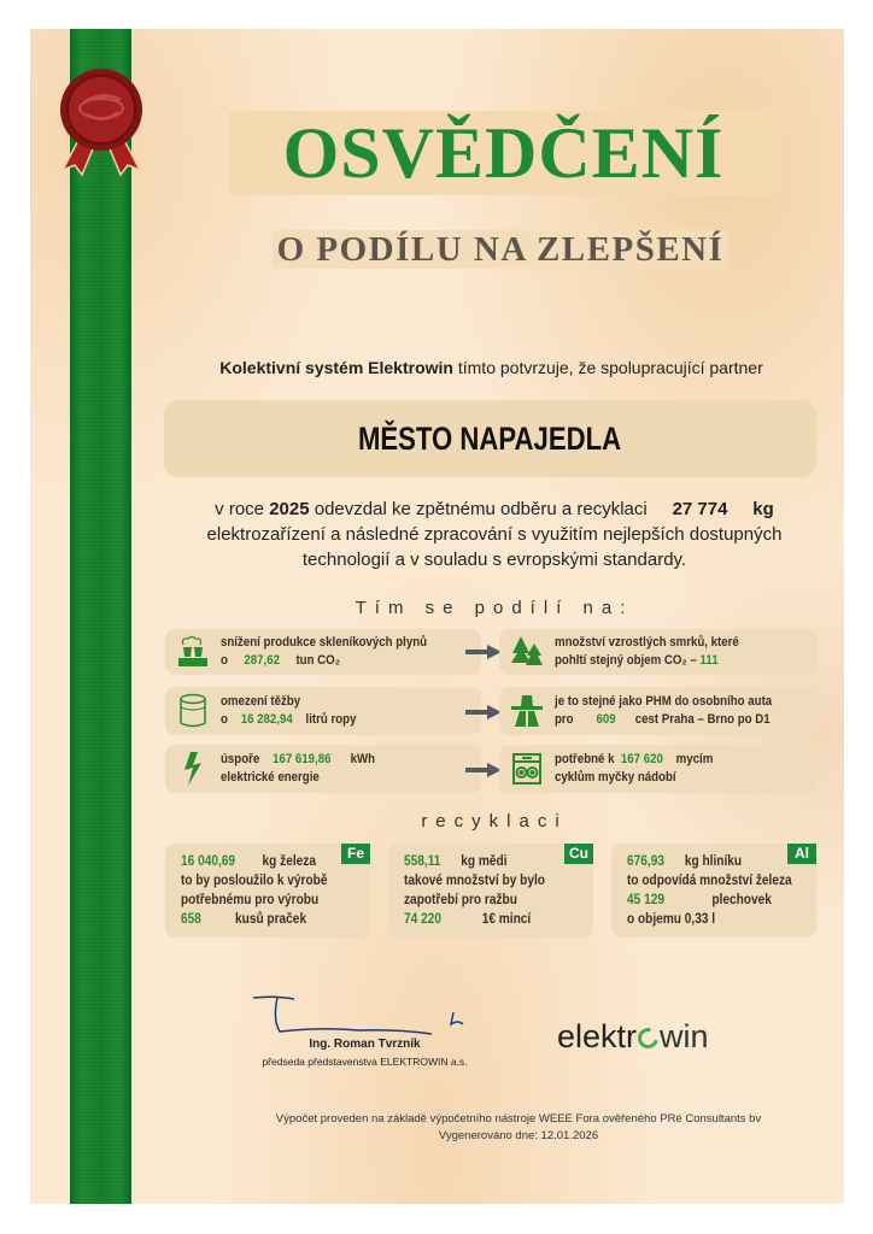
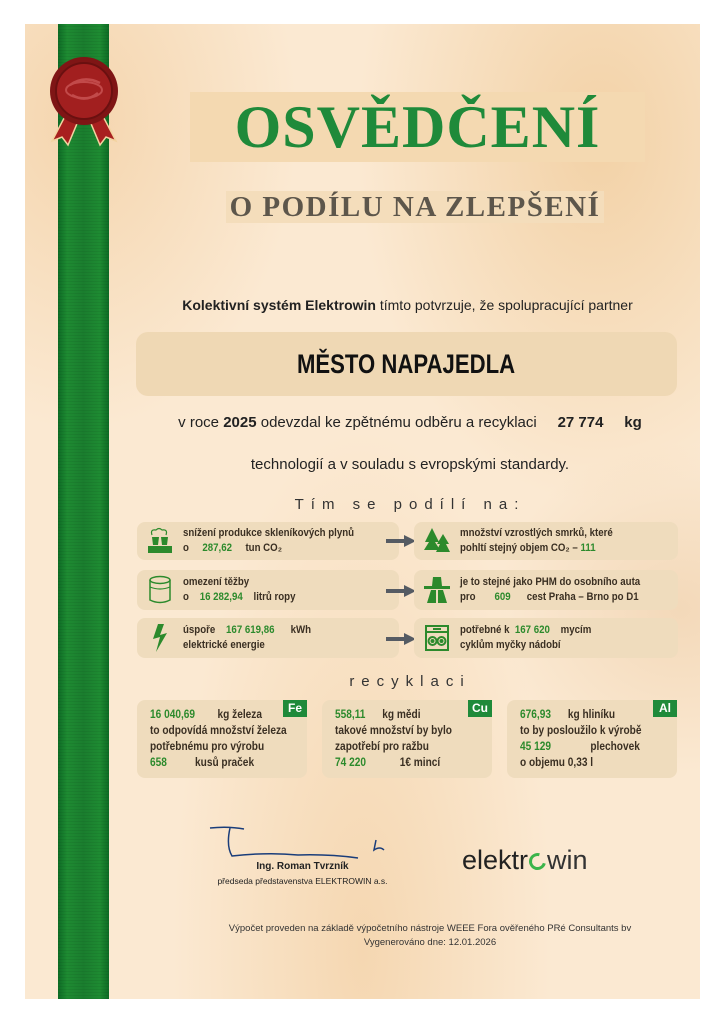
  OSVĚDČENÍ
  O PODÍLU NA ZLEPŠENÍ
  Kolektivní systém Elektrowin tímto potvrzuje, že spolupracující partner
  MĚSTO NAPAJEDLA
  v roce 2025 odevzdal ke zpětnému odběru a recyklaci 27 774 kg
- elektrozařízení a následné zpracování s využitím nejlepších dostupných
  technologií a v souladu s evropskými standardy.
  Tím se podílí na:
  snížení produkce skleníkových plynů
  o 287,62 tun CO₂
  množství vzrostlých smrků, které
  pohltí stejný objem CO₂ – 111
  omezení těžby
  o 16 282,94 litrů ropy
  je to stejné jako PHM do osobního auta
  pro 609 cest Praha – Brno po D1
  úspoře 167 619,86 kWh
  elektrické energie
  potřebné k 167 620 mycím
  cyklům myčky nádobí
  recyklaci
  Fe
  16 040,69 kg železa
- to by posloužilo k výrobě
+ to odpovídá množství železa
  potřebnému pro výrobu
  658 kusů praček
  Cu
  558,11 kg mědi
  takové množství by bylo
  zapotřebí pro ražbu
  74 220 1€ mincí
  Al
  676,93 kg hliníku
- to odpovídá množství železa
+ to by posloužilo k výrobě
  45 129 plechovek
  o objemu 0,33 l
  Ing. Roman Tvrzník
  předseda představenstva ELEKTROWIN a.s.
  elektr win
  Výpočet proveden na základě výpočetního nástroje WEEE Fora ověřeného PRé Consultants bv
  Vygenerováno dne: 12.01.2026
